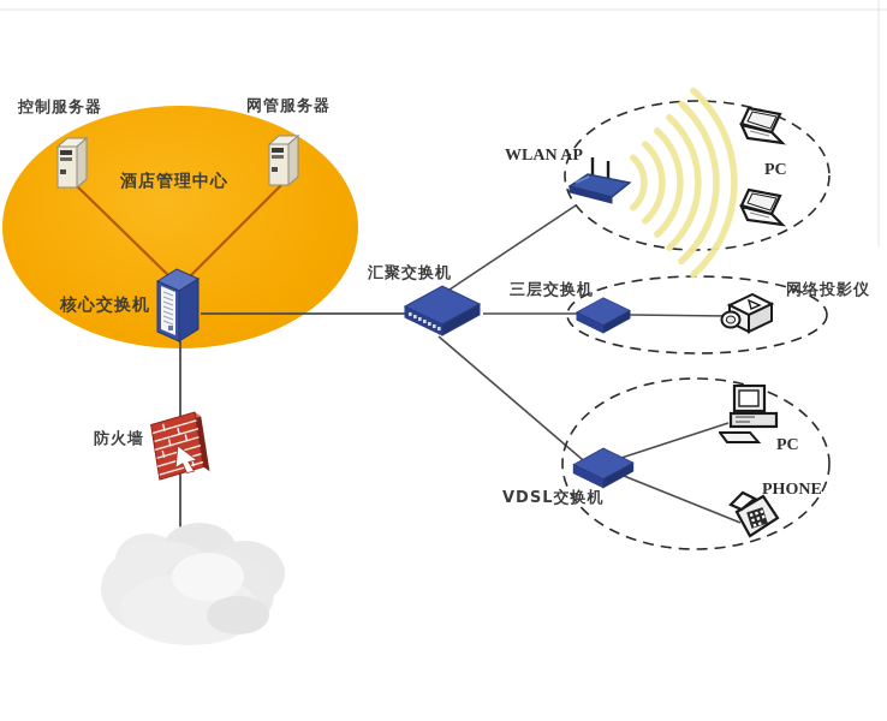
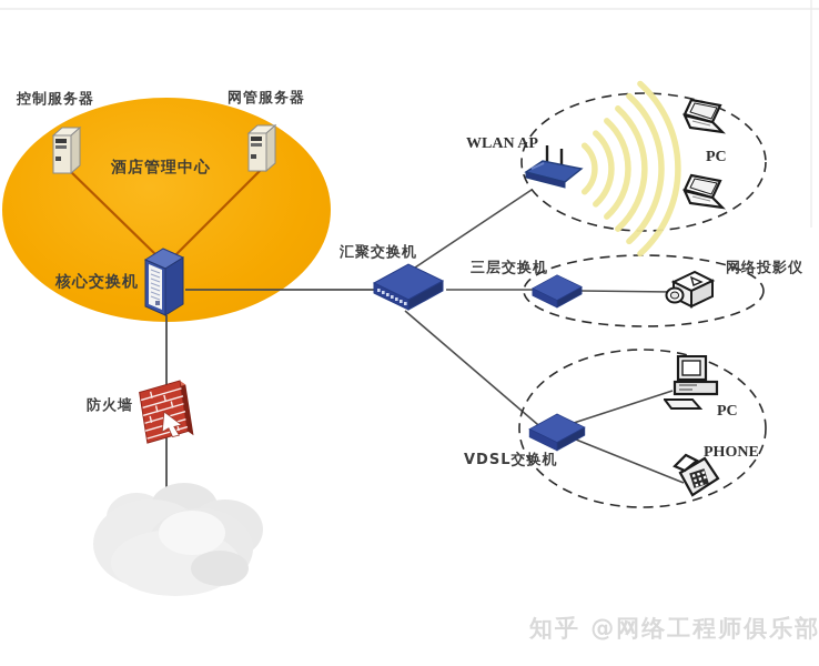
  控制服务器
  网管服务器
  酒店管理中心
  核心交换机
  汇聚交换机
  WLAN AP
  PC
  三层交换机
  网络投影仪
  VDSL交换机
  PC
  PHONE
  防火墙
+ 知乎 @网络工程师俱乐部
